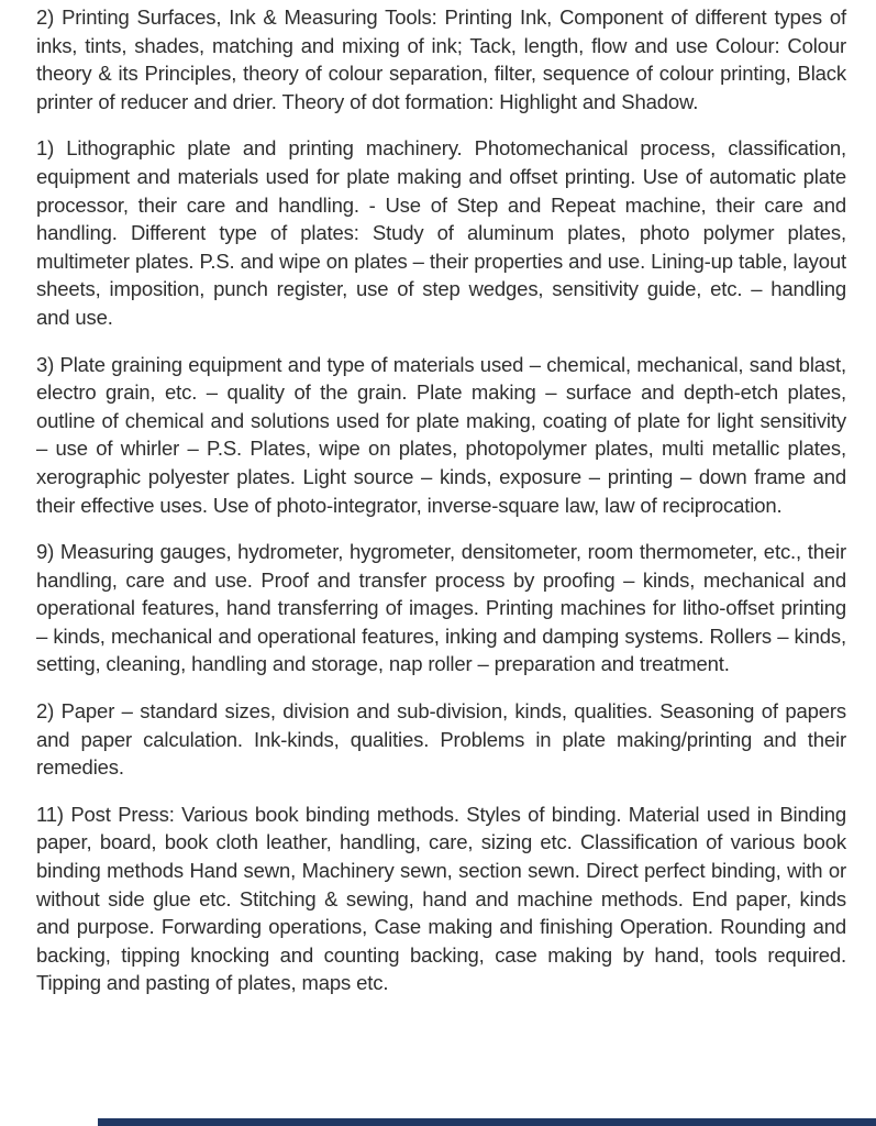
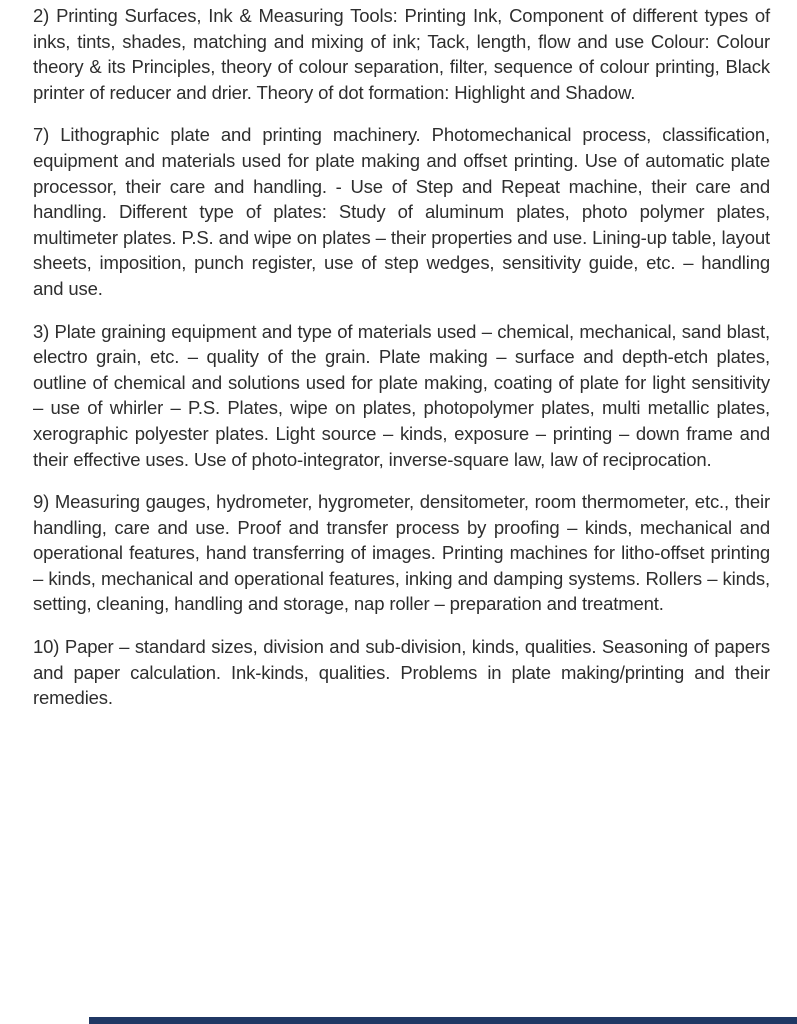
  2) Printing Surfaces, Ink & Measuring Tools: Printing Ink, Component of different types of inks, tints, shades, matching and mixing of ink; Tack, length, flow and use Colour: Colour theory & its Principles, theory of colour separation, filter, sequence of colour printing, Black printer of reducer and drier. Theory of dot formation: Highlight and Shadow.
- 1) Lithographic plate and printing machinery. Photomechanical process, classification, equipment and materials used for plate making and offset printing. Use of automatic plate processor, their care and handling. - Use of Step and Repeat machine, their care and handling. Different type of plates: Study of aluminum plates, photo polymer plates, multimeter plates. P.S. and wipe on plates – their properties and use. Lining-up table, layout sheets, imposition, punch register, use of step wedges, sensitivity guide, etc. – handling and use.
+ 7) Lithographic plate and printing machinery. Photomechanical process, classification, equipment and materials used for plate making and offset printing. Use of automatic plate processor, their care and handling. - Use of Step and Repeat machine, their care and handling. Different type of plates: Study of aluminum plates, photo polymer plates, multimeter plates. P.S. and wipe on plates – their properties and use. Lining-up table, layout sheets, imposition, punch register, use of step wedges, sensitivity guide, etc. – handling and use.
  3) Plate graining equipment and type of materials used – chemical, mechanical, sand blast, electro grain, etc. – quality of the grain. Plate making – surface and depth-etch plates, outline of chemical and solutions used for plate making, coating of plate for light sensitivity – use of whirler – P.S. Plates, wipe on plates, photopolymer plates, multi metallic plates, xerographic polyester plates. Light source – kinds, exposure – printing – down frame and their effective uses. Use of photo-integrator, inverse-square law, law of reciprocation.
  9) Measuring gauges, hydrometer, hygrometer, densitometer, room thermometer, etc., their handling, care and use. Proof and transfer process by proofing – kinds, mechanical and operational features, hand transferring of images. Printing machines for litho-offset printing – kinds, mechanical and operational features, inking and damping systems. Rollers – kinds, setting, cleaning, handling and storage, nap roller – preparation and treatment.
- 2) Paper – standard sizes, division and sub-division, kinds, qualities. Seasoning of papers and paper calculation. Ink-kinds, qualities. Problems in plate making/printing and their remedies.
+ 10) Paper – standard sizes, division and sub-division, kinds, qualities. Seasoning of papers and paper calculation. Ink-kinds, qualities. Problems in plate making/printing and their remedies.
- 11) Post Press: Various book binding methods. Styles of binding. Material used in Binding paper, board, book cloth leather, handling, care, sizing etc. Classification of various book binding methods Hand sewn, Machinery sewn, section sewn. Direct perfect binding, with or without side glue etc. Stitching & sewing, hand and machine methods. End paper, kinds and purpose. Forwarding operations, Case making and finishing Operation. Rounding and backing, tipping knocking and counting backing, case making by hand, tools required. Tipping and pasting of plates, maps etc.
